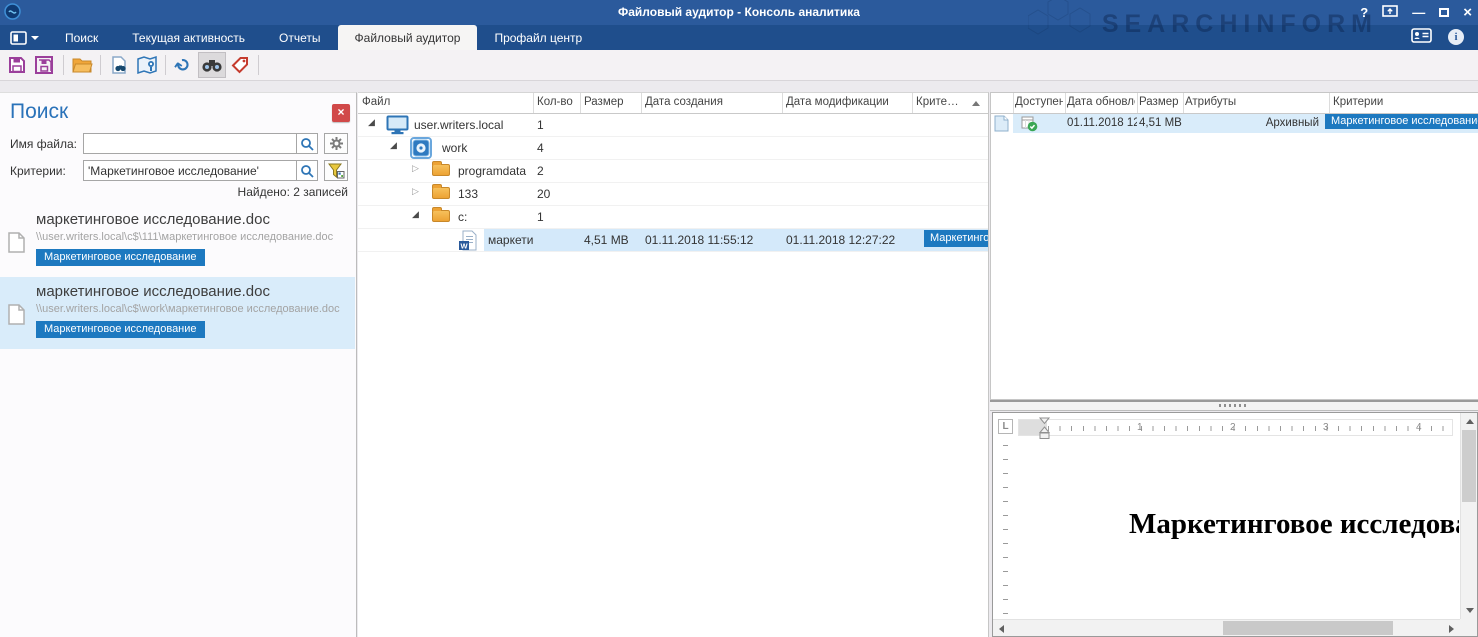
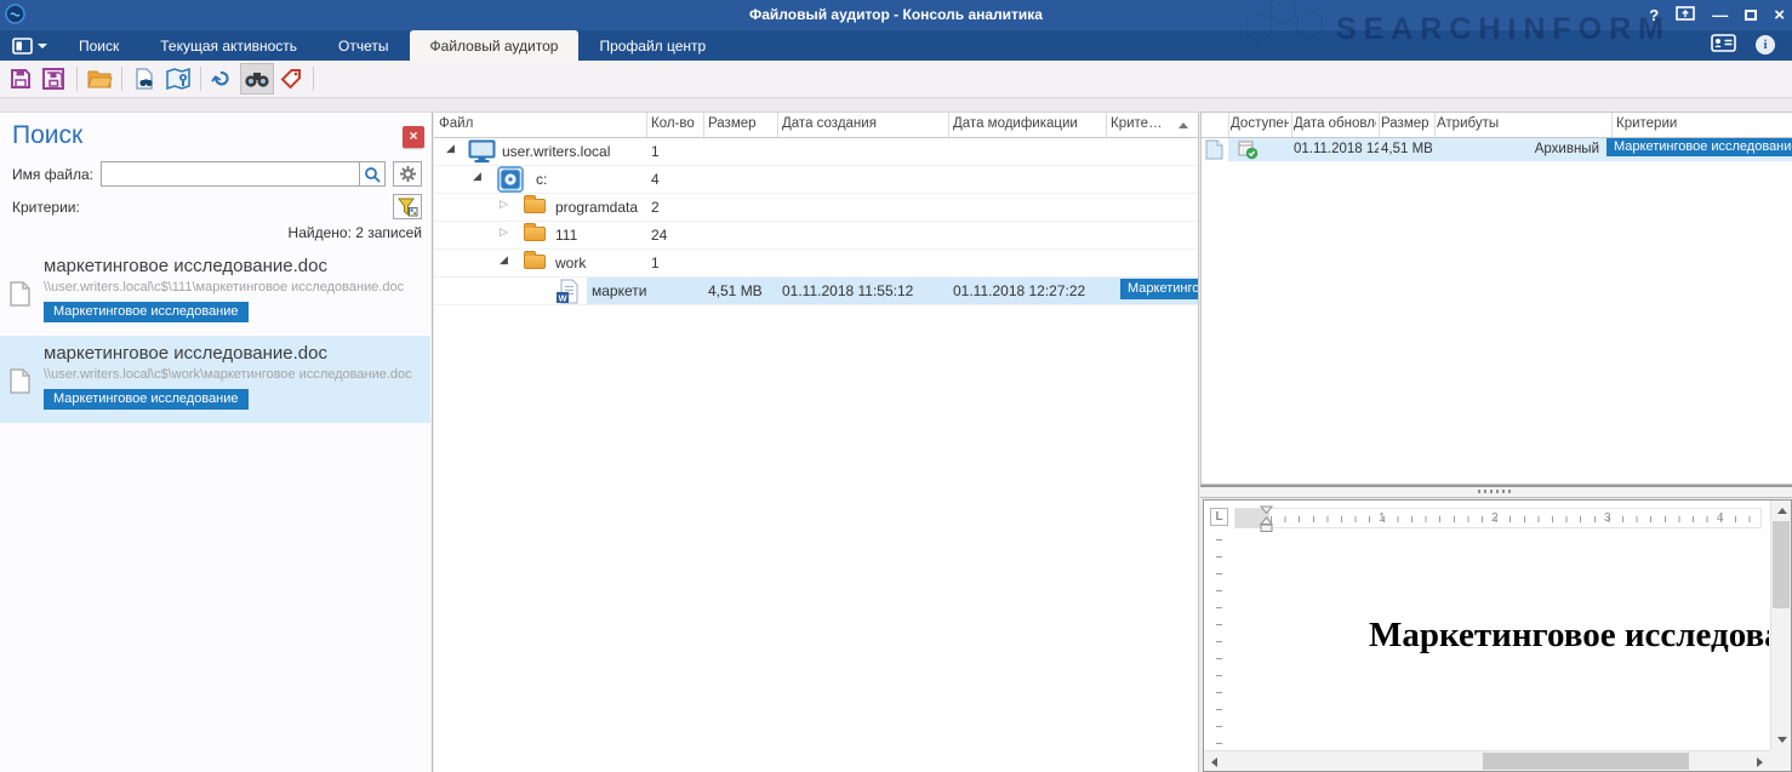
  Файловый аудитор - Консоль аналитика
  SEARCHINFORM
  ?
  —
  ×
  Поиск
  Текущая активность
  Отчеты
  Файловый аудитор
  Профайл центр
  i
  Поиск
  ×
  Имя файла:
  Критерии:
- 'Маркетинговое исследование'
  Найдено: 2 записей
  маркетинговое исследование.doc
  \\user.writers.local\c$\111\маркетинговое исследование.doc
  Маркетинговое исследование
  маркетинговое исследование.doc
  \\user.writers.local\c$\work\маркетинговое исследование.doc
  Маркетинговое исследование
  Файл
  Кол-во
  Размер
  Дата создания
  Дата модификации
  Критерии
  user.writers.local
  1
- work
+ c:
  4
  programdata
  2
- 133
+ 111
- 20
+ 24
- c:
+ work
  1
  W
  4,51 MB
  01.11.2018 11:55:12
  01.11.2018 12:27:22
  Доступен
  Дата обновл
  Размер
  Атрибуты
  Критерии
  4,51 MB
  Архивный
  Маркетинговое исследовани
  L
  1
  2
  3
  4
  Маркетинговое исследов
